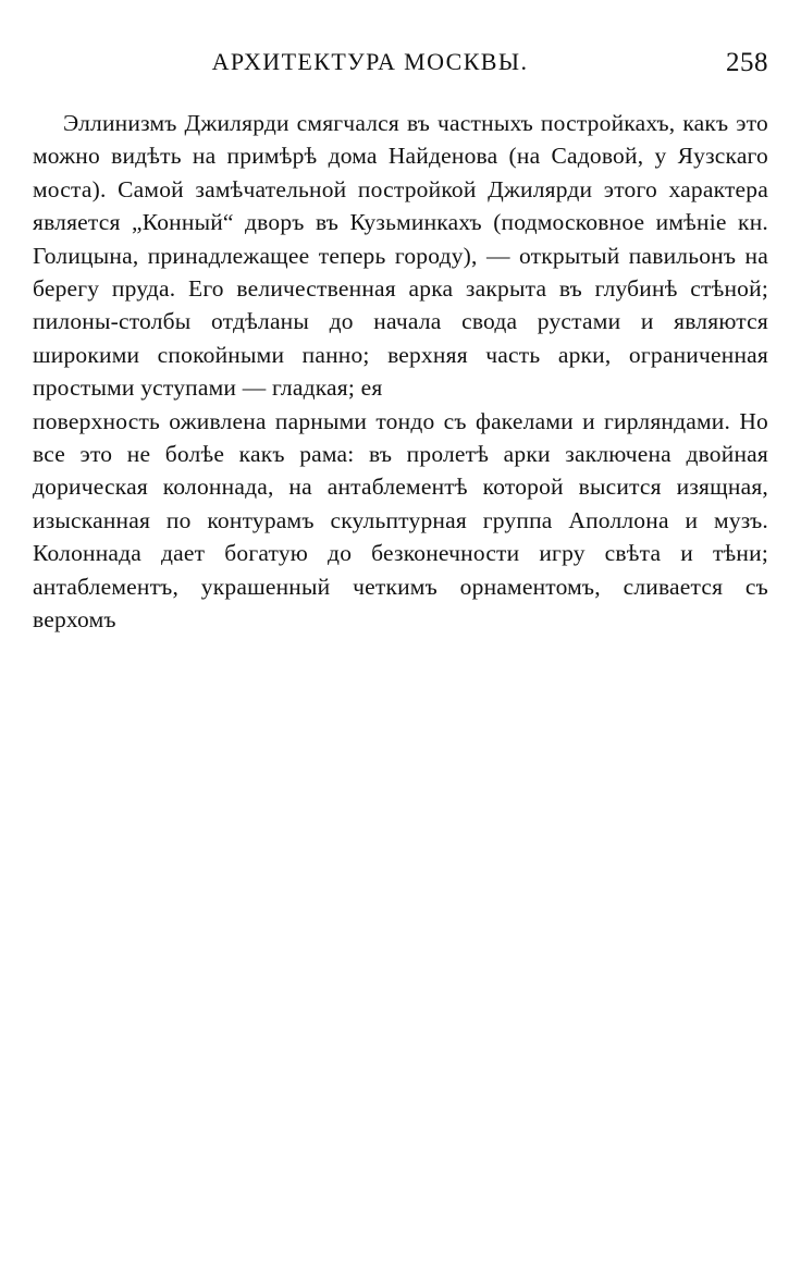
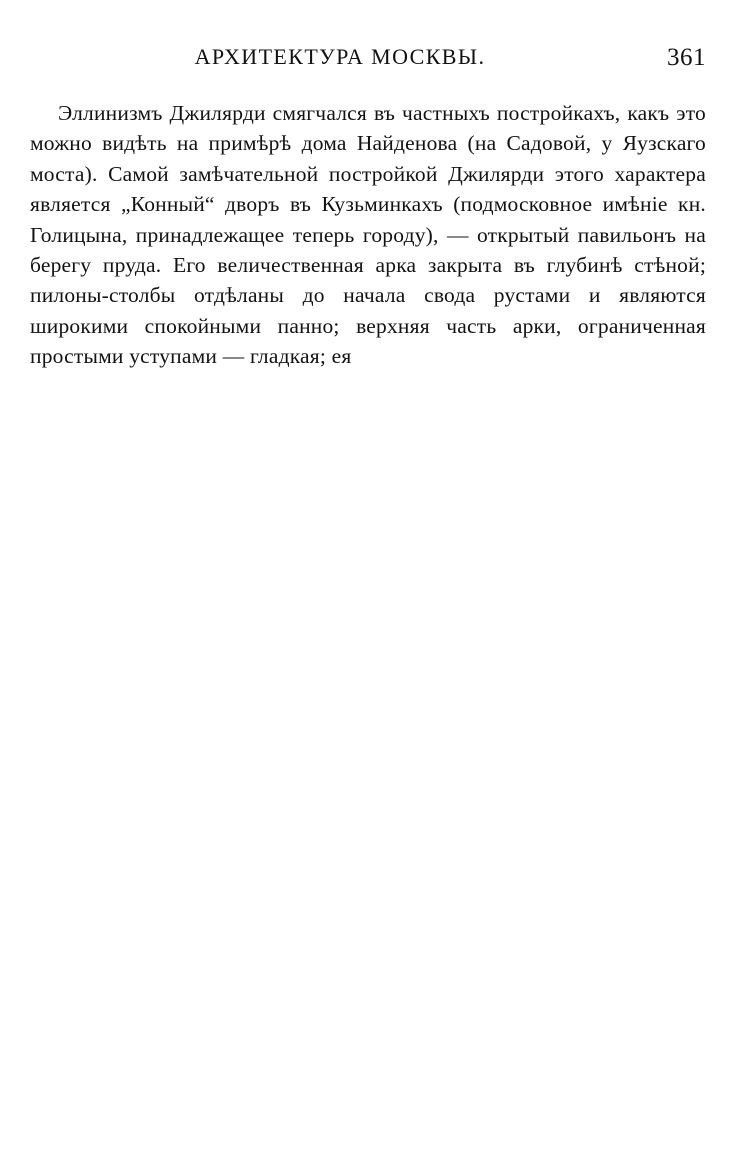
  АРХИТЕКТУРА МОСКВЫ.
- 258
+ 361
  Эллинизмъ Джилярди смягчался въ частныхъ постройкахъ, какъ это можно видѣть на примѣрѣ дома Найденова (на Садовой, у Яузскаго моста). Самой замѣчательной постройкой Джилярди этого характера является „Конный“ дворъ въ Кузьминкахъ (подмосковное имѣніе кн. Голицына, принадлежащее теперь городу), — открытый павильонъ на берегу пруда. Его величественная арка закрыта въ глубинѣ стѣной; пилоны-столбы отдѣланы до начала свода рустами и являются широкими спокойными панно; верхняя часть арки, ограниченная простыми уступами — гладкая; ея
- поверхность оживлена парными тондо съ факелами и гирляндами. Но все это не болѣе какъ рама: въ пролетѣ арки заключена двойная дорическая колоннада, на антаблементѣ которой высится изящная, изысканная по контурамъ скульптурная группа Аполлона и музъ. Колоннада дает богатую до безконечности игру свѣта и тѣни; антаблементъ, украшенный четкимъ орнаментомъ, сливается съ верхомъ
